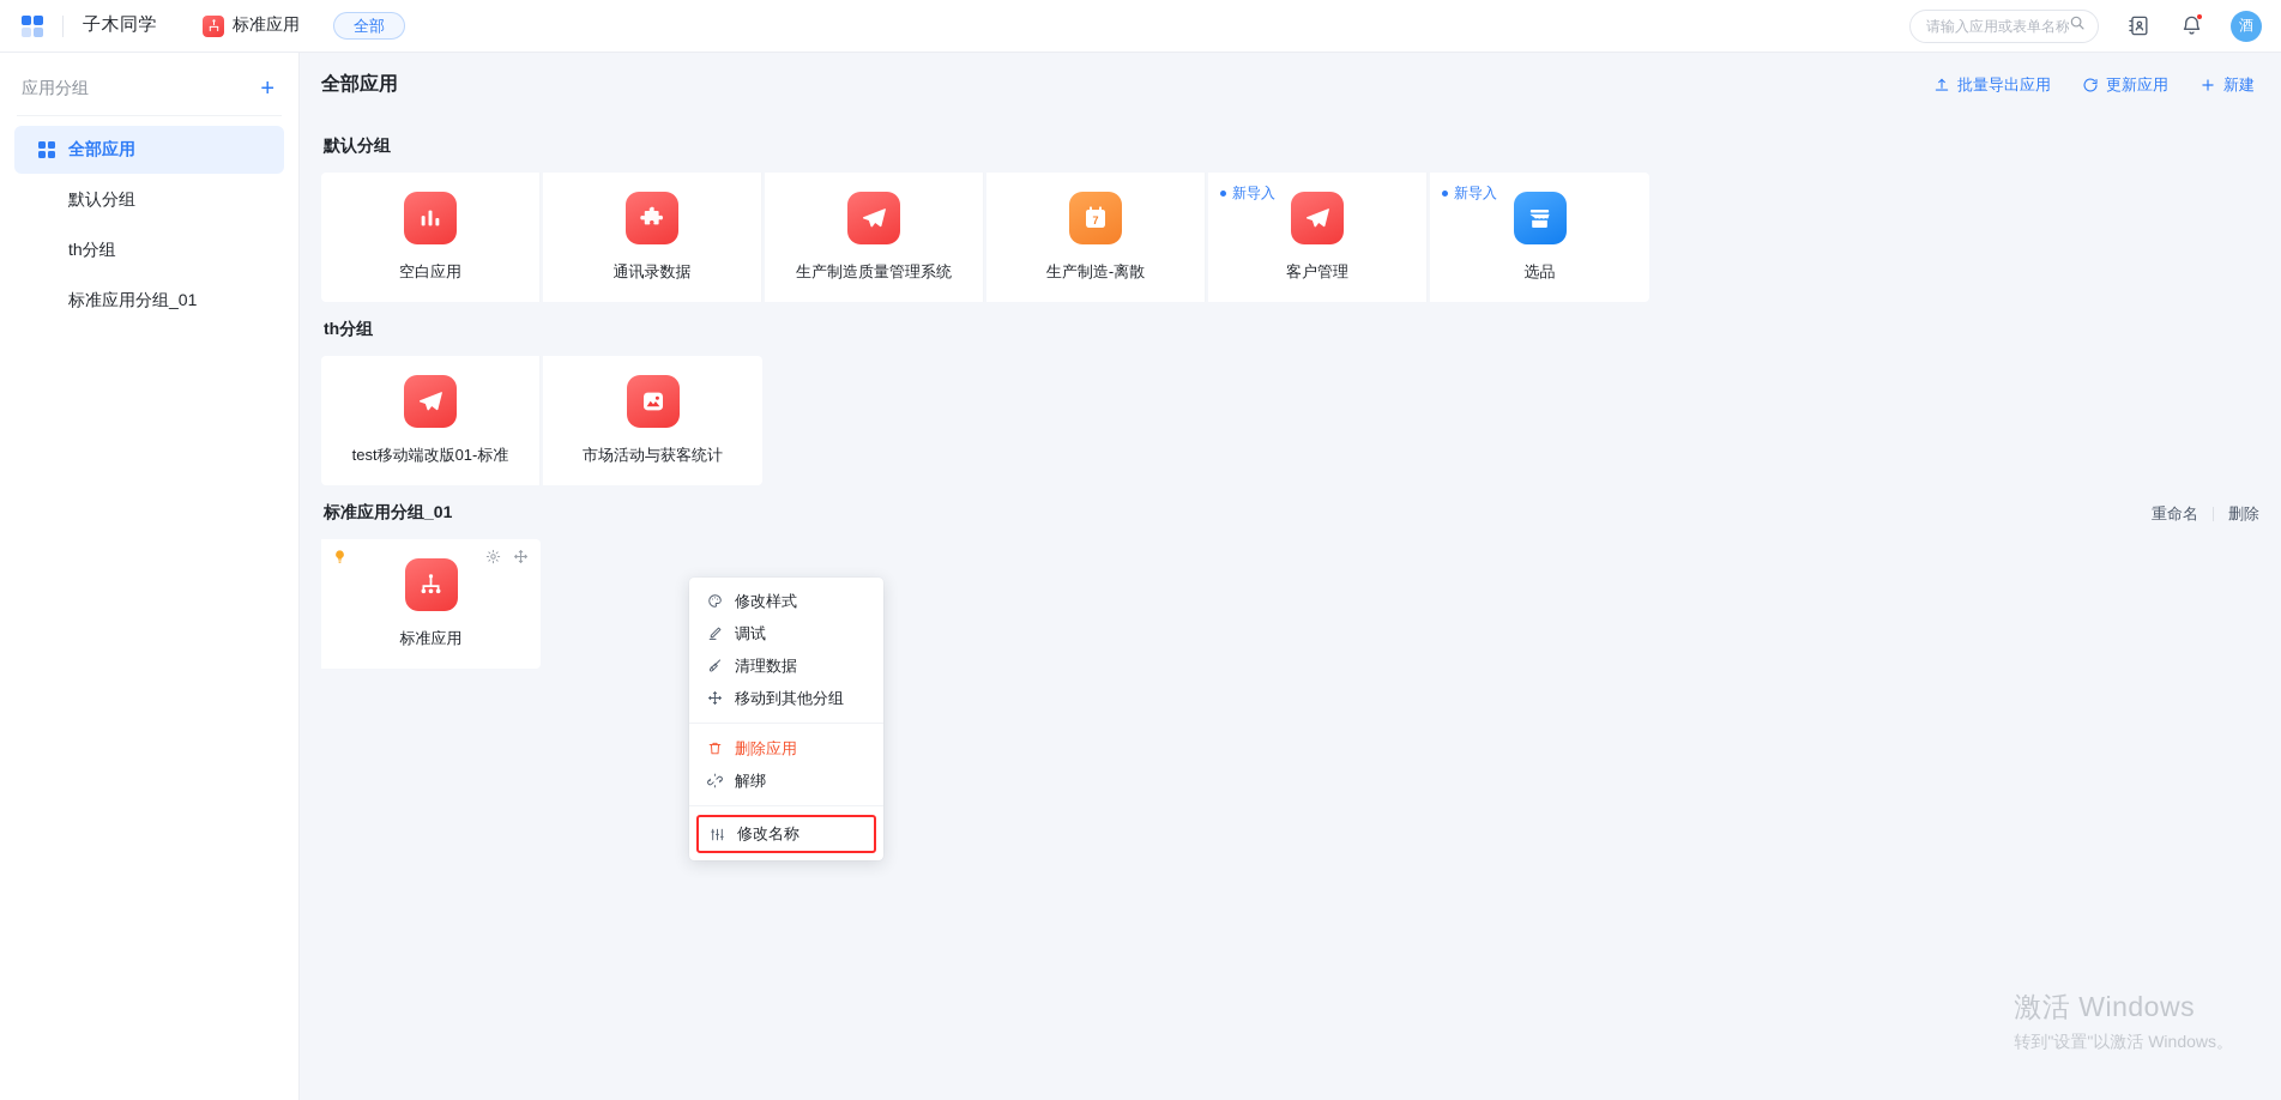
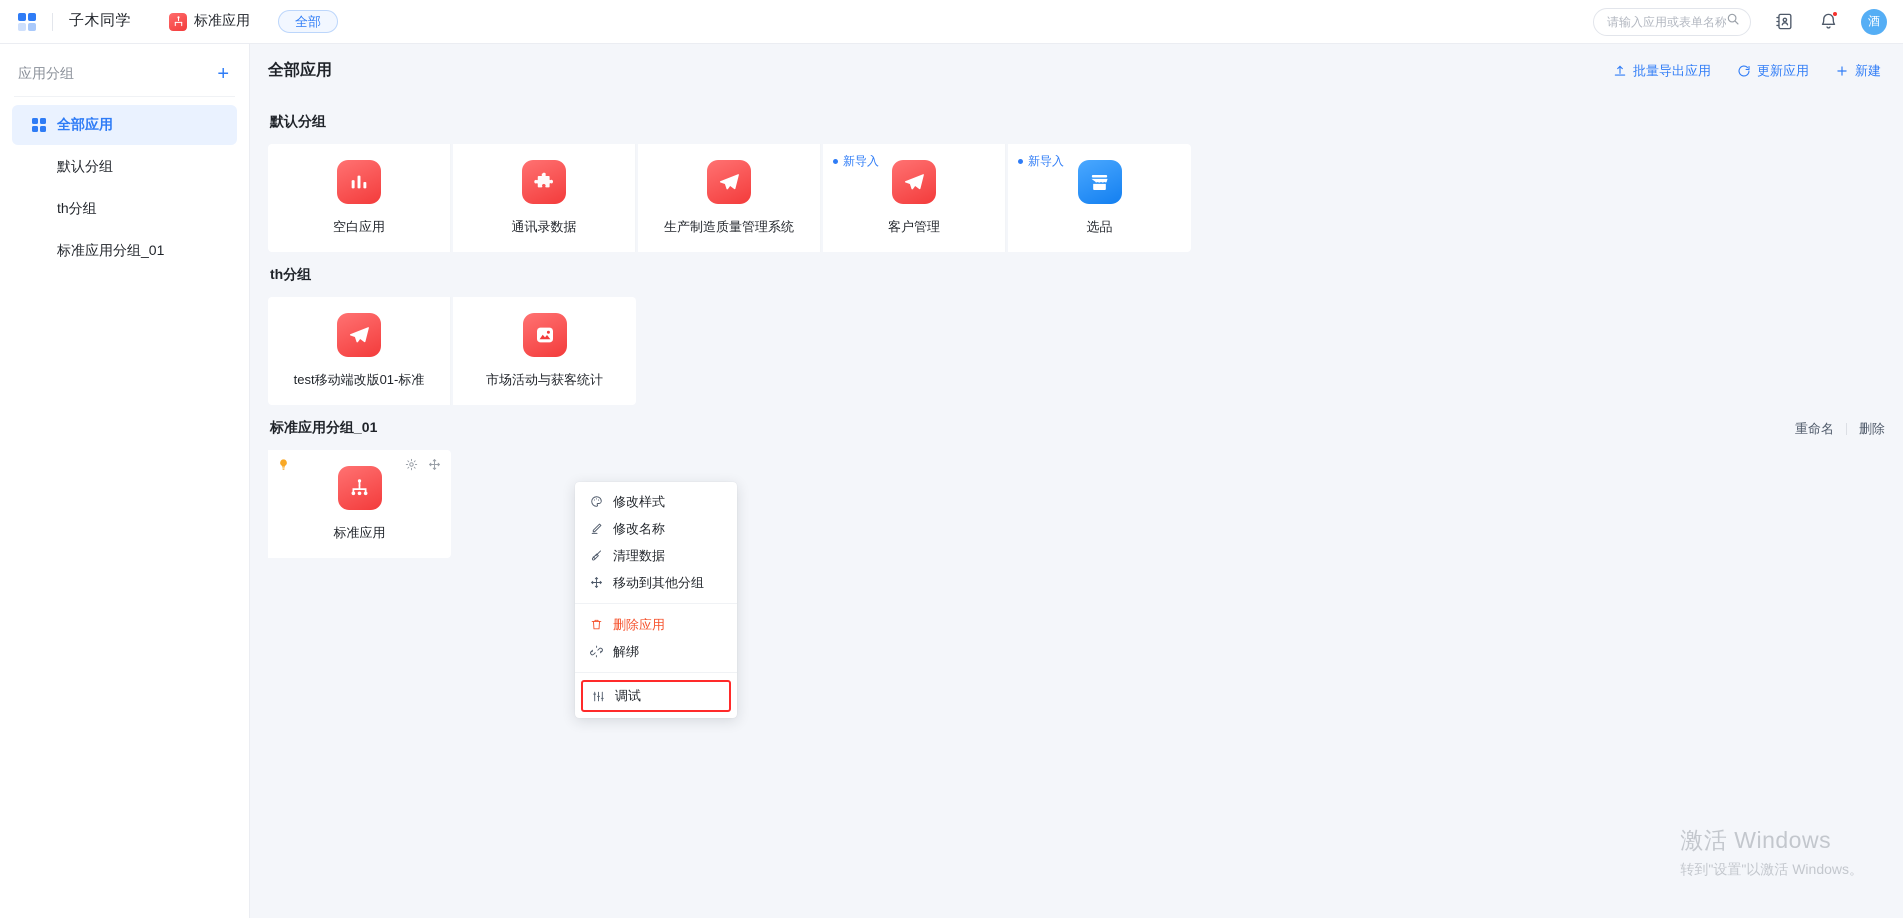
  子木同学
  标准应用
  全部
  请输入应用或表单名称
  酒
  应用分组
  +
  全部应用
  默认分组
  th分组
  标准应用分组_01
  全部应用
  批量导出应用
  更新应用
  新建
  默认分组
  空白应用
  通讯录数据
  生产制造质量管理系统
- 7
- 生产制造-离散
  新导入
  客户管理
  新导入
  选品
  th分组
  test移动端改版01-标准
  市场活动与获客统计
  标准应用分组_01
  重命名
  删除
  标准应用
  修改样式
- 调试
+ 修改名称
  清理数据
  移动到其他分组
  删除应用
  解绑
- 修改名称
+ 调试
  激活 Windows
  转到"设置"以激活 Windows。
